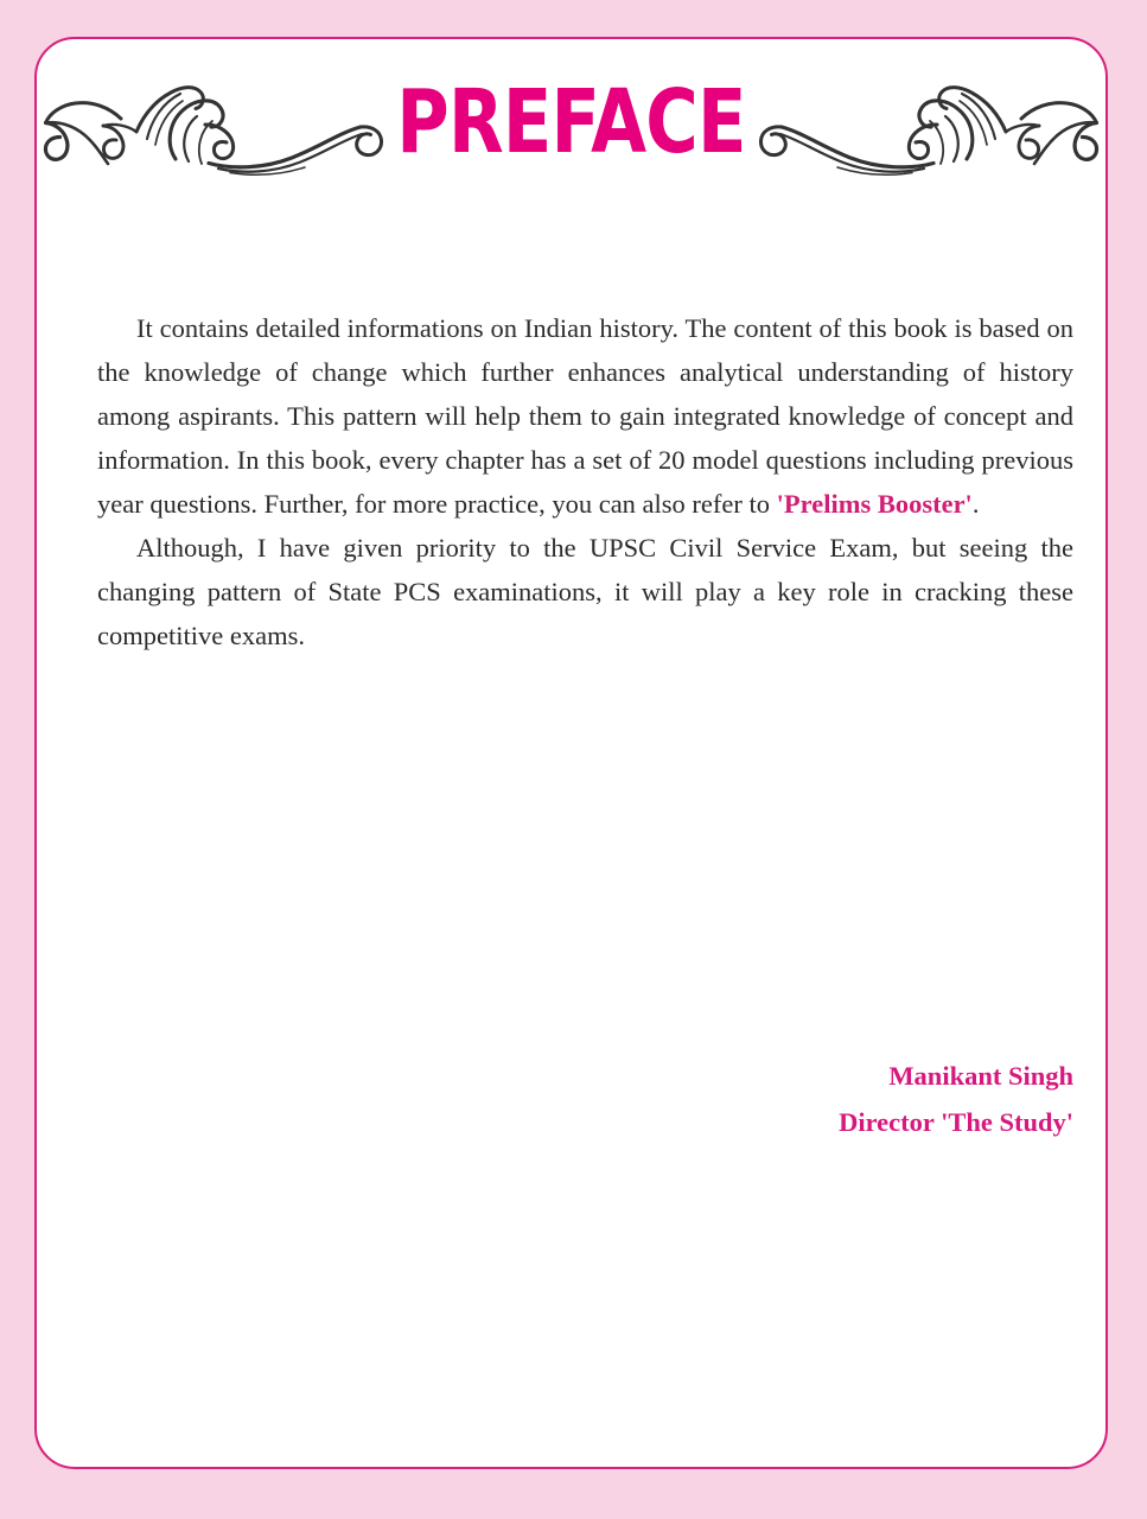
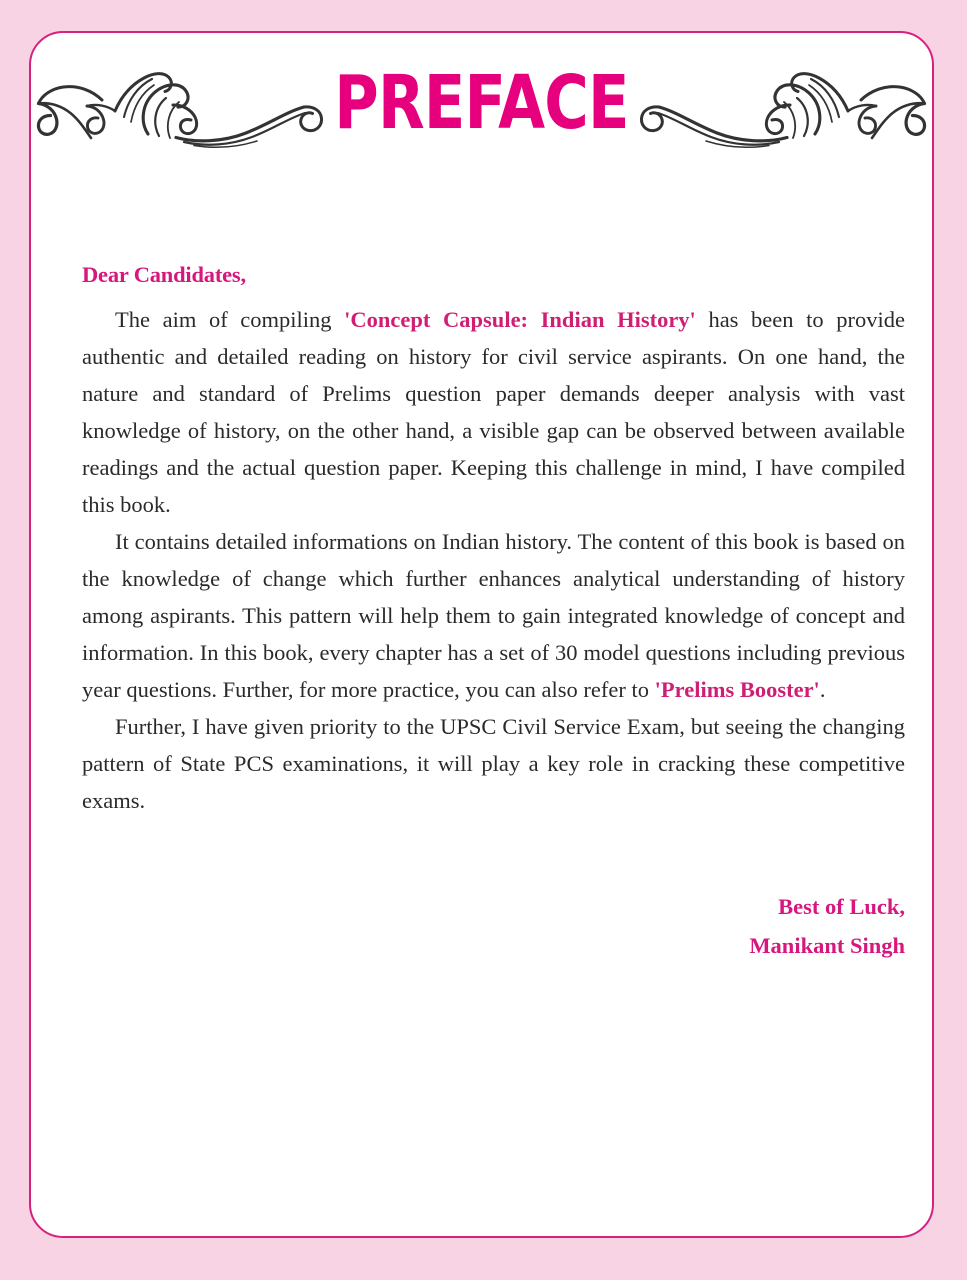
  PREFACE
+ Dear Candidates,
+ The aim of compiling 'Concept Capsule: Indian History' has been to provide authentic and detailed reading on history for civil service aspirants. On one hand, the nature and standard of Prelims question paper demands deeper analysis with vast knowledge of history, on the other hand, a visible gap can be observed between available readings and the actual question paper. Keeping this challenge in mind, I have compiled this book.
- It contains detailed informations on Indian history. The content of this book is based on the knowledge of change which further enhances analytical understanding of history among aspirants. This pattern will help them to gain integrated knowledge of concept and information. In this book, every chapter has a set of 20 model questions including previous year questions. Further, for more practice, you can also refer to 'Prelims Booster'.
+ It contains detailed informations on Indian history. The content of this book is based on the knowledge of change which further enhances analytical understanding of history among aspirants. This pattern will help them to gain integrated knowledge of concept and information. In this book, every chapter has a set of 30 model questions including previous year questions. Further, for more practice, you can also refer to 'Prelims Booster'.
- Although, I have given priority to the UPSC Civil Service Exam, but seeing the changing pattern of State PCS examinations, it will play a key role in cracking these competitive exams.
+ Further, I have given priority to the UPSC Civil Service Exam, but seeing the changing pattern of State PCS examinations, it will play a key role in cracking these competitive exams.
+ Best of Luck,
  Manikant Singh
- Director 'The Study'
